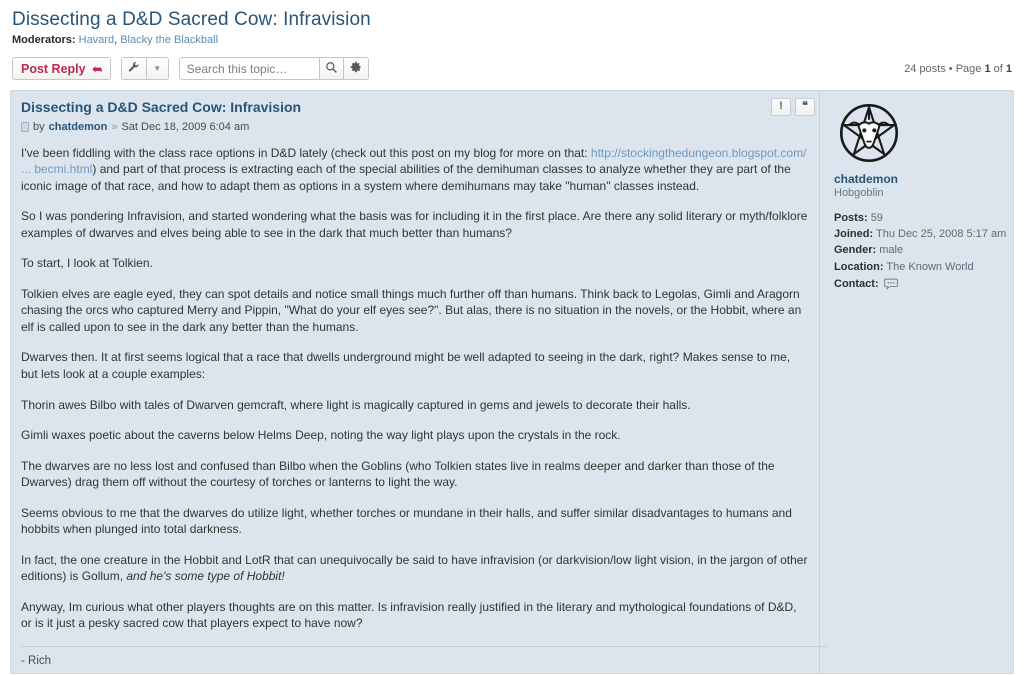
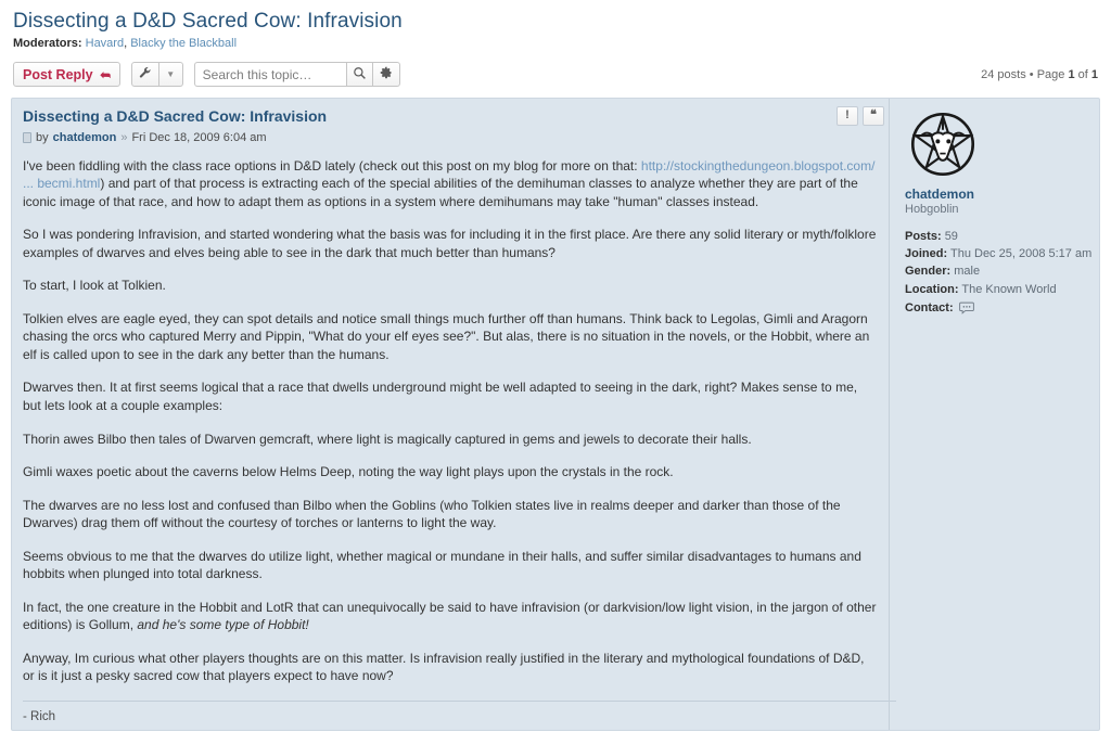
  Dissecting a D&D Sacred Cow: Infravision
  Moderators: Havard, Blacky the Blackball
  Post Reply
  ▼
  Search this topic…
  24 posts • Page 1 of 1
  !
  ❝
  Dissecting a D&D Sacred Cow: Infravision
  by
  chatdemon
  »
- Sat Dec 18, 2009 6:04 am
+ Fri Dec 18, 2009 6:04 am
  I've been fiddling with the class race options in D&D lately (check out this post on my blog for more on that: http://stockingthedungeon.blogspot.com/ ... becmi.html) and part of that process is extracting each of the special abilities of the demihuman classes to analyze whether they are part of the iconic image of that race, and how to adapt them as options in a system where demihumans may take "human" classes instead.
  So I was pondering Infravision, and started wondering what the basis was for including it in the first place. Are there any solid literary or myth/folklore examples of dwarves and elves being able to see in the dark that much better than humans?
  To start, I look at Tolkien.
  Tolkien elves are eagle eyed, they can spot details and notice small things much further off than humans. Think back to Legolas, Gimli and Aragorn chasing the orcs who captured Merry and Pippin, "What do your elf eyes see?". But alas, there is no situation in the novels, or the Hobbit, where an elf is called upon to see in the dark any better than the humans.
  Dwarves then. It at first seems logical that a race that dwells underground might be well adapted to seeing in the dark, right? Makes sense to me, but lets look at a couple examples:
- Thorin awes Bilbo with tales of Dwarven gemcraft, where light is magically captured in gems and jewels to decorate their halls.
+ Thorin awes Bilbo then tales of Dwarven gemcraft, where light is magically captured in gems and jewels to decorate their halls.
  Gimli waxes poetic about the caverns below Helms Deep, noting the way light plays upon the crystals in the rock.
  The dwarves are no less lost and confused than Bilbo when the Goblins (who Tolkien states live in realms deeper and darker than those of the Dwarves) drag them off without the courtesy of torches or lanterns to light the way.
- Seems obvious to me that the dwarves do utilize light, whether torches or mundane in their halls, and suffer similar disadvantages to humans and hobbits when plunged into total darkness.
+ Seems obvious to me that the dwarves do utilize light, whether magical or mundane in their halls, and suffer similar disadvantages to humans and hobbits when plunged into total darkness.
  In fact, the one creature in the Hobbit and LotR that can unequivocally be said to have infravision (or darkvision/low light vision, in the jargon of other editions) is Gollum, and he's some type of Hobbit!
  Anyway, Im curious what other players thoughts are on this matter. Is infravision really justified in the literary and mythological foundations of D&D, or is it just a pesky sacred cow that players expect to have now?
  - Rich
  chatdemon
  Hobgoblin
  Posts: 59
  Joined: Thu Dec 25, 2008 5:17 am
  Gender: male
  Location: The Known World
  Contact:
